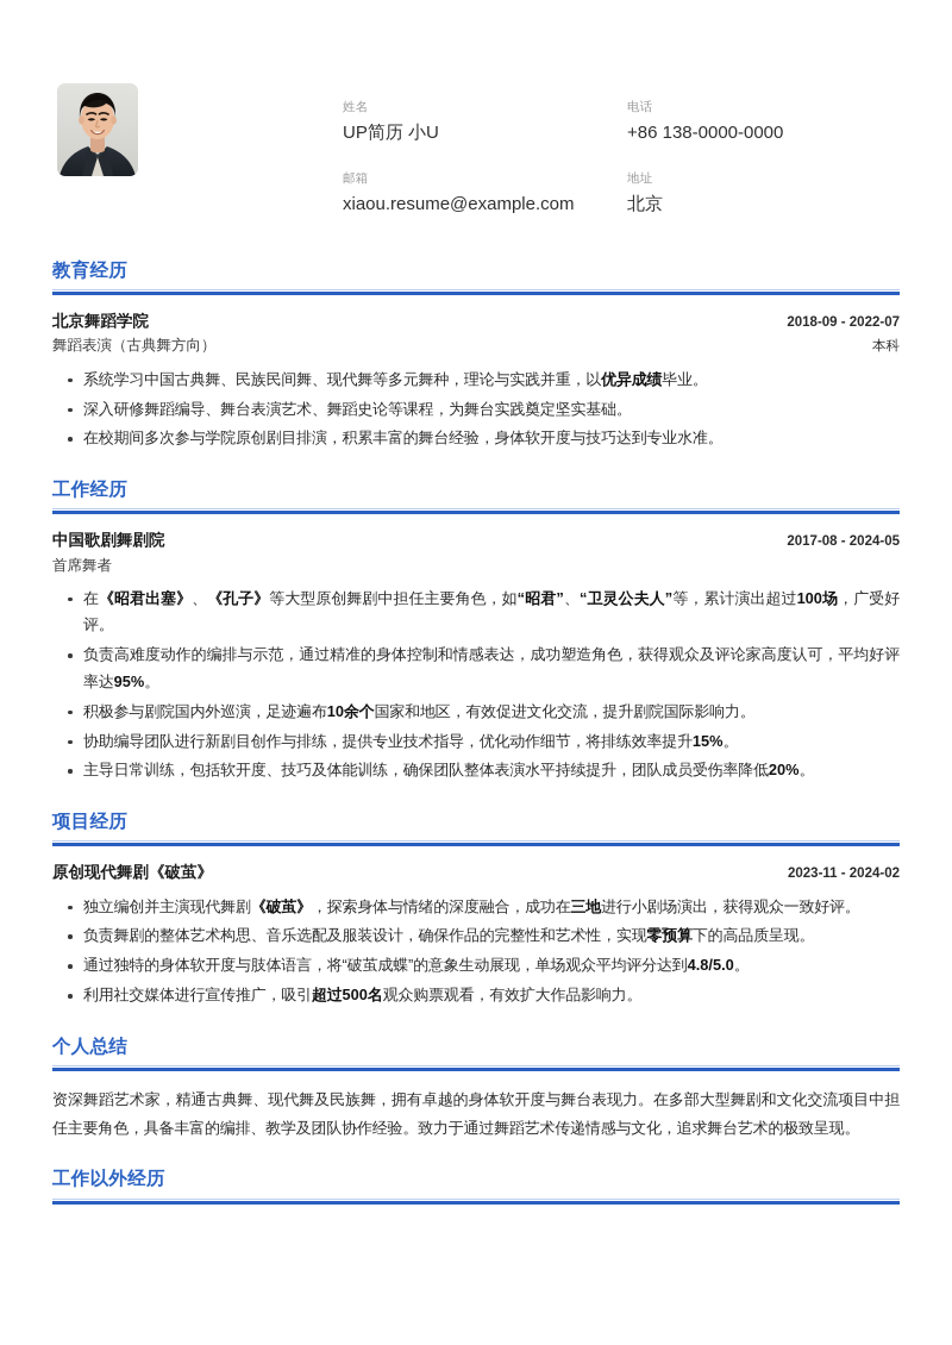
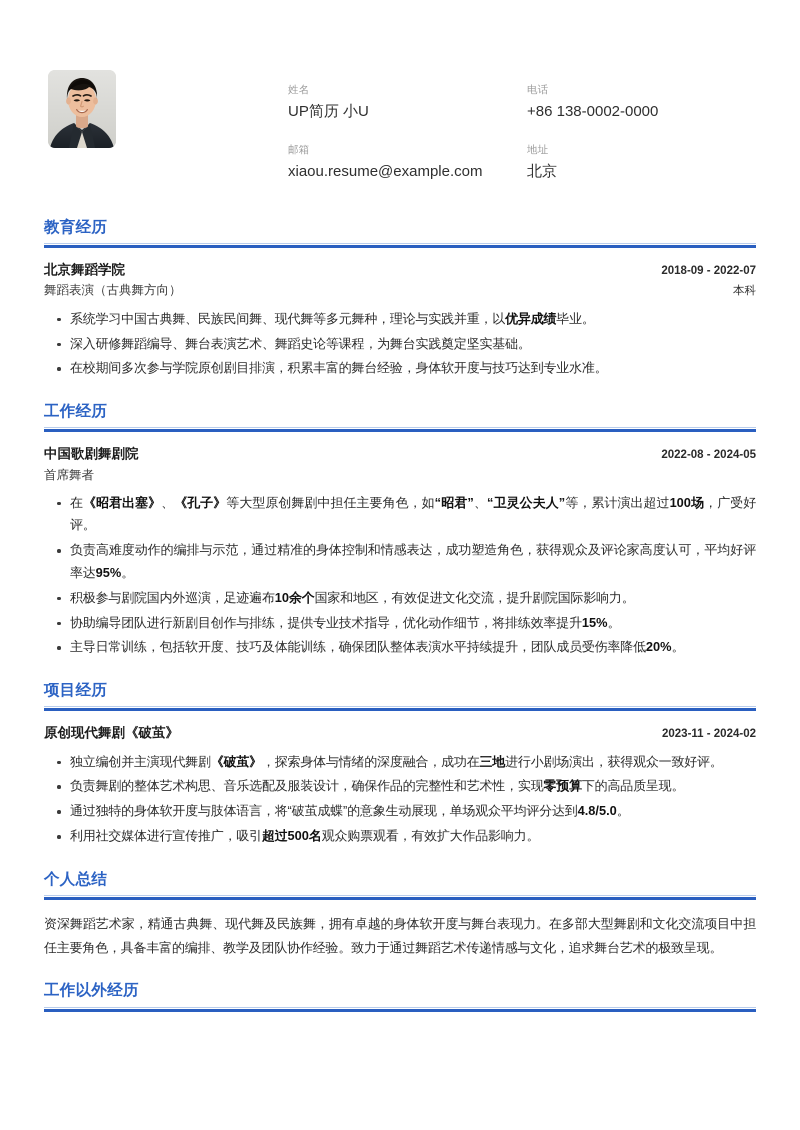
  姓名
  UP简历 小U
  电话
- +86 138-0000-0000
+ +86 138-0002-0000
  邮箱
  xiaou.resume@example.com
  地址
  北京
  教育经历
  北京舞蹈学院
  2018-09 - 2022-07
  舞蹈表演（古典舞方向）
  本科
  系统学习中国古典舞、民族民间舞、现代舞等多元舞种，理论与实践并重，以优异成绩毕业。
  深入研修舞蹈编导、舞台表演艺术、舞蹈史论等课程，为舞台实践奠定坚实基础。
  在校期间多次参与学院原创剧目排演，积累丰富的舞台经验，身体软开度与技巧达到专业水准。
  工作经历
  中国歌剧舞剧院
- 2017-08 - 2024-05
+ 2022-08 - 2024-05
  首席舞者
  在《昭君出塞》、《孔子》等大型原创舞剧中担任主要角色，如“昭君”、“卫灵公夫人”等，累计演出超过100场，广受好评。
  负责高难度动作的编排与示范，通过精准的身体控制和情感表达，成功塑造角色，获得观众及评论家高度认可，平均好评率达95%。
  积极参与剧院国内外巡演，足迹遍布10余个国家和地区，有效促进文化交流，提升剧院国际影响力。
  协助编导团队进行新剧目创作与排练，提供专业技术指导，优化动作细节，将排练效率提升15%。
  主导日常训练，包括软开度、技巧及体能训练，确保团队整体表演水平持续提升，团队成员受伤率降低20%。
  项目经历
  原创现代舞剧《破茧》
  2023-11 - 2024-02
  独立编创并主演现代舞剧《破茧》，探索身体与情绪的深度融合，成功在三地进行小剧场演出，获得观众一致好评。
  负责舞剧的整体艺术构思、音乐选配及服装设计，确保作品的完整性和艺术性，实现零预算下的高品质呈现。
  通过独特的身体软开度与肢体语言，将“破茧成蝶”的意象生动展现，单场观众平均评分达到4.8/5.0。
  利用社交媒体进行宣传推广，吸引超过500名观众购票观看，有效扩大作品影响力。
  个人总结
  资深舞蹈艺术家，精通古典舞、现代舞及民族舞，拥有卓越的身体软开度与舞台表现力。在多部大型舞剧和文化交流项目中担任主要角色，具备丰富的编排、教学及团队协作经验。致力于通过舞蹈艺术传递情感与文化，追求舞台艺术的极致呈现。
  工作以外经历
